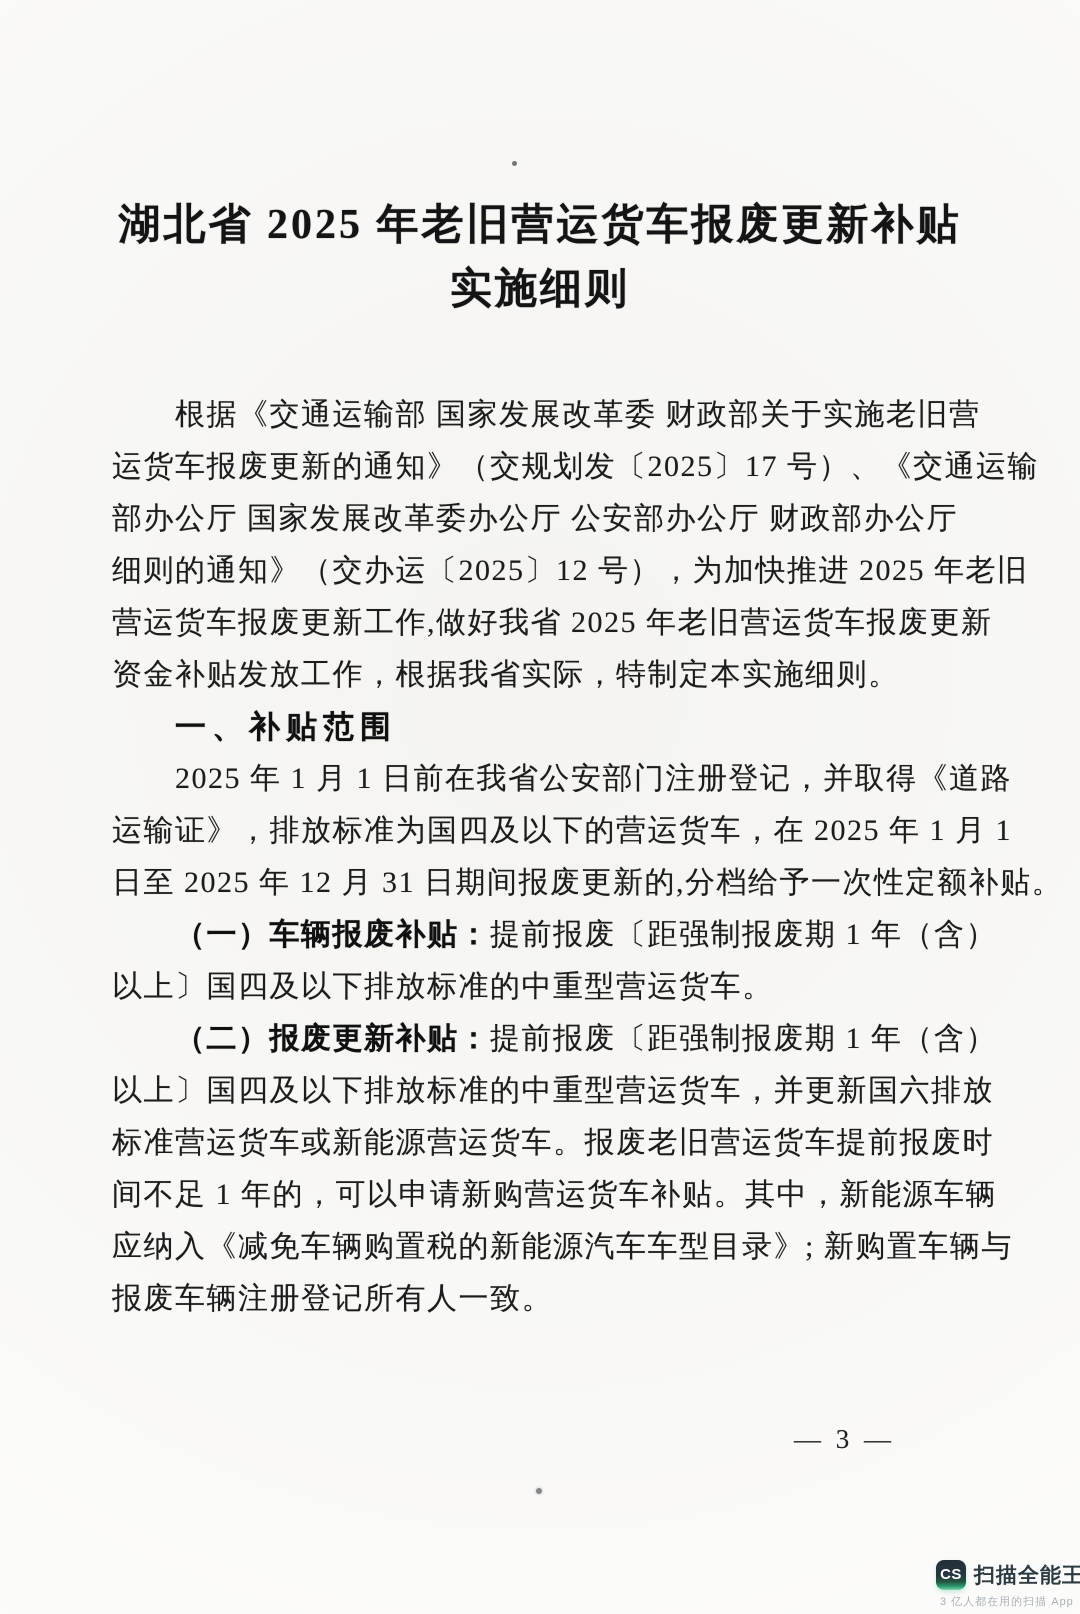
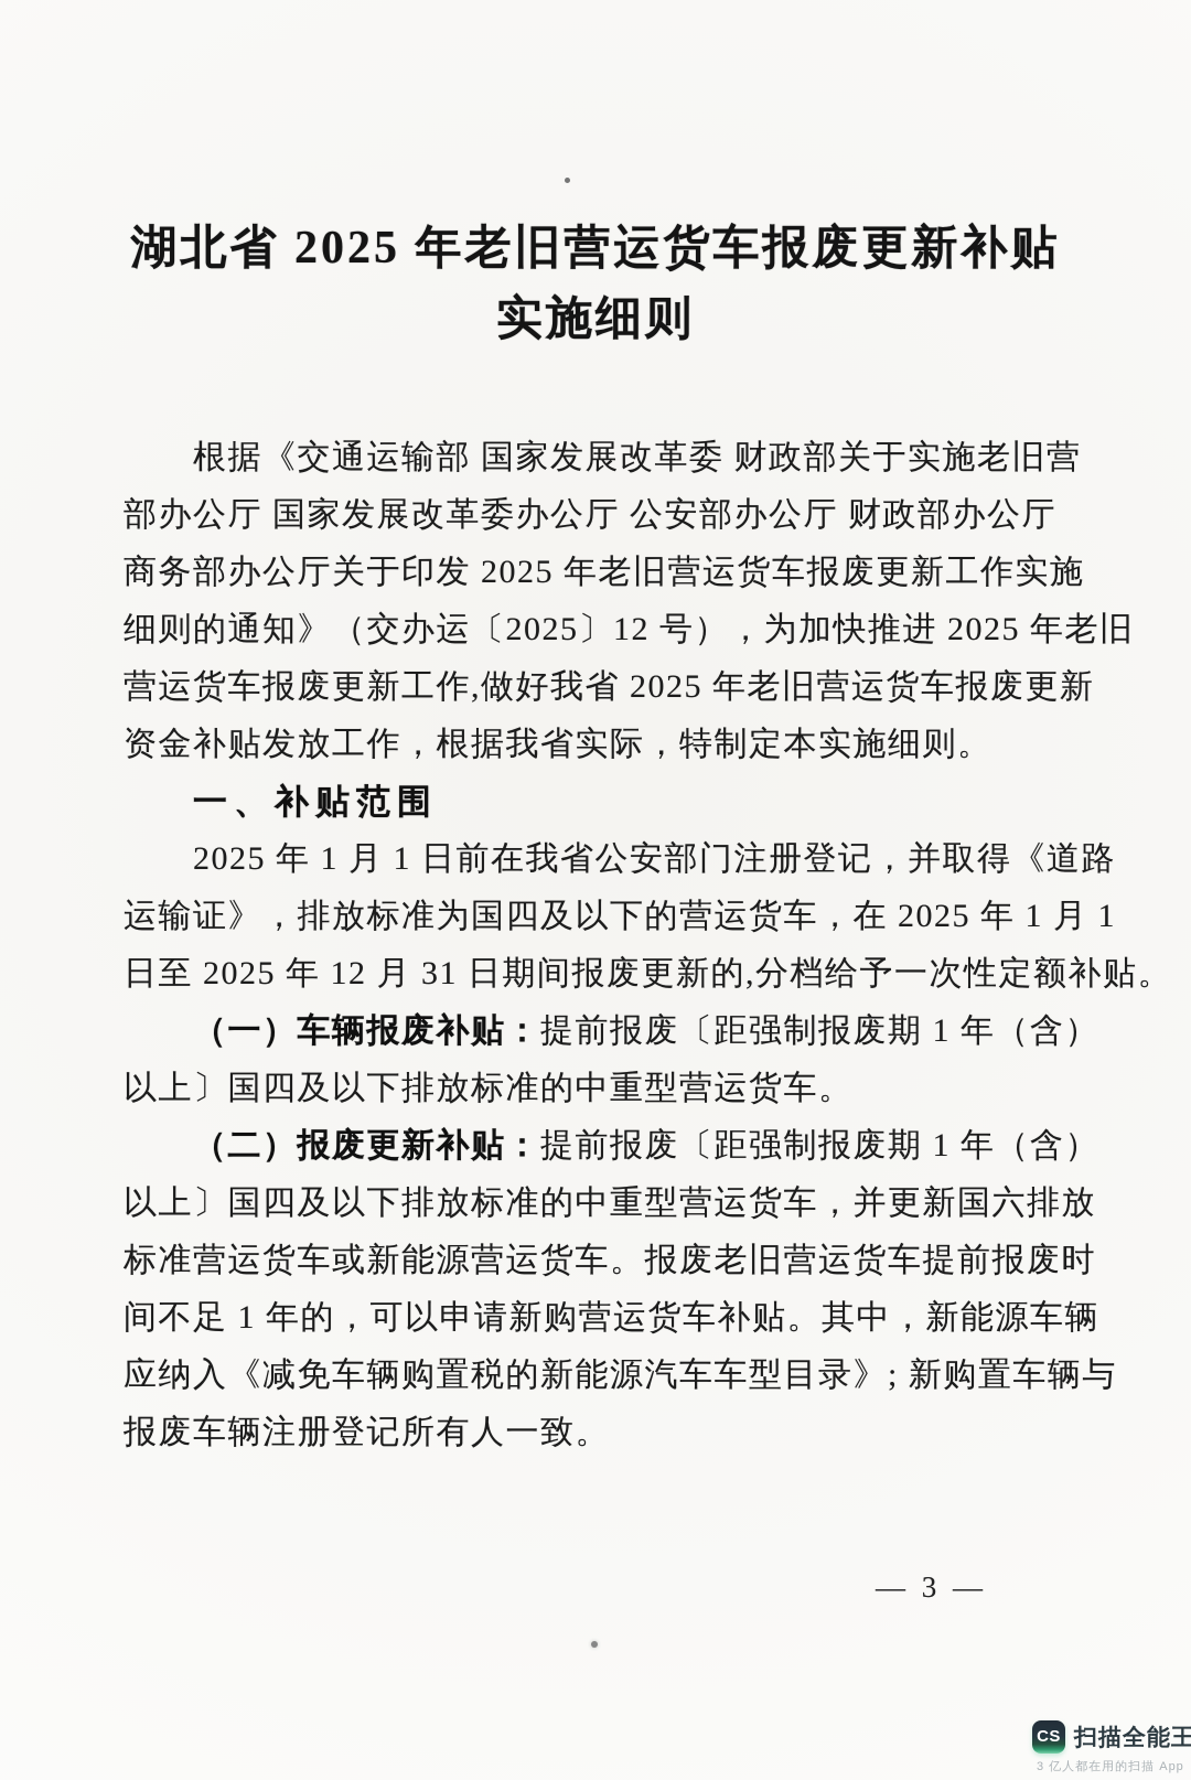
  湖北省 2025 年老旧营运货车报废更新补贴
  实施细则
  根据《交通运输部 国家发展改革委 财政部关于实施老旧营
- 运货车报废更新的通知》（交规划发〔2025〕17 号）、《交通运输
  部办公厅 国家发展改革委办公厅 公安部办公厅 财政部办公厅
+ 商务部办公厅关于印发 2025 年老旧营运货车报废更新工作实施
  细则的通知》（交办运〔2025〕12 号），为加快推进 2025 年老旧
  营运货车报废更新工作,做好我省 2025 年老旧营运货车报废更新
  资金补贴发放工作，根据我省实际，特制定本实施细则。
  一、补贴范围
  2025 年 1 月 1 日前在我省公安部门注册登记，并取得《道路
  运输证》，排放标准为国四及以下的营运货车，在 2025 年 1 月 1
  日至 2025 年 12 月 31 日期间报废更新的,分档给予一次性定额补贴。
  （一）车辆报废补贴：提前报废〔距强制报废期 1 年（含）
  以上〕国四及以下排放标准的中重型营运货车。
  （二）报废更新补贴：提前报废〔距强制报废期 1 年（含）
  以上〕国四及以下排放标准的中重型营运货车，并更新国六排放
  标准营运货车或新能源营运货车。报废老旧营运货车提前报废时
  间不足 1 年的，可以申请新购营运货车补贴。其中，新能源车辆
  应纳入《减免车辆购置税的新能源汽车车型目录》; 新购置车辆与
  报废车辆注册登记所有人一致。
  — 3 —
  CS
  扫描全能王
  3 亿人都在用的扫描 App
